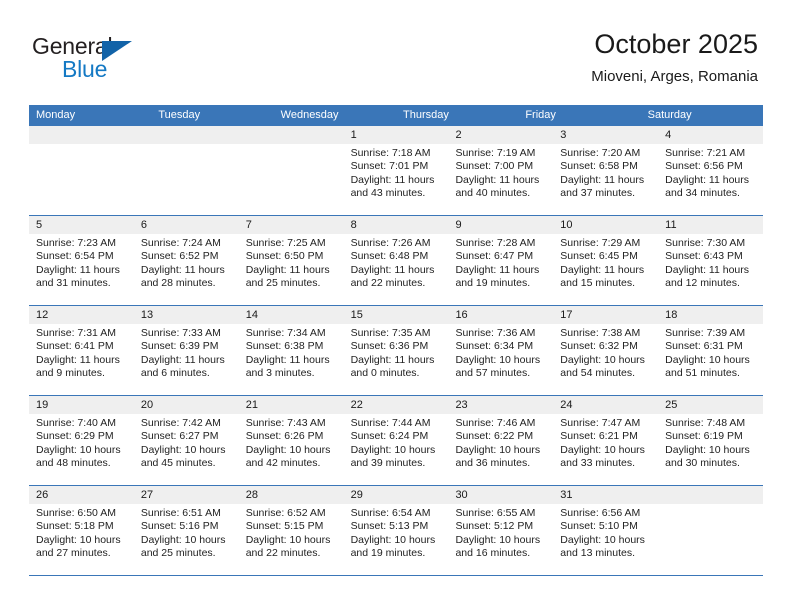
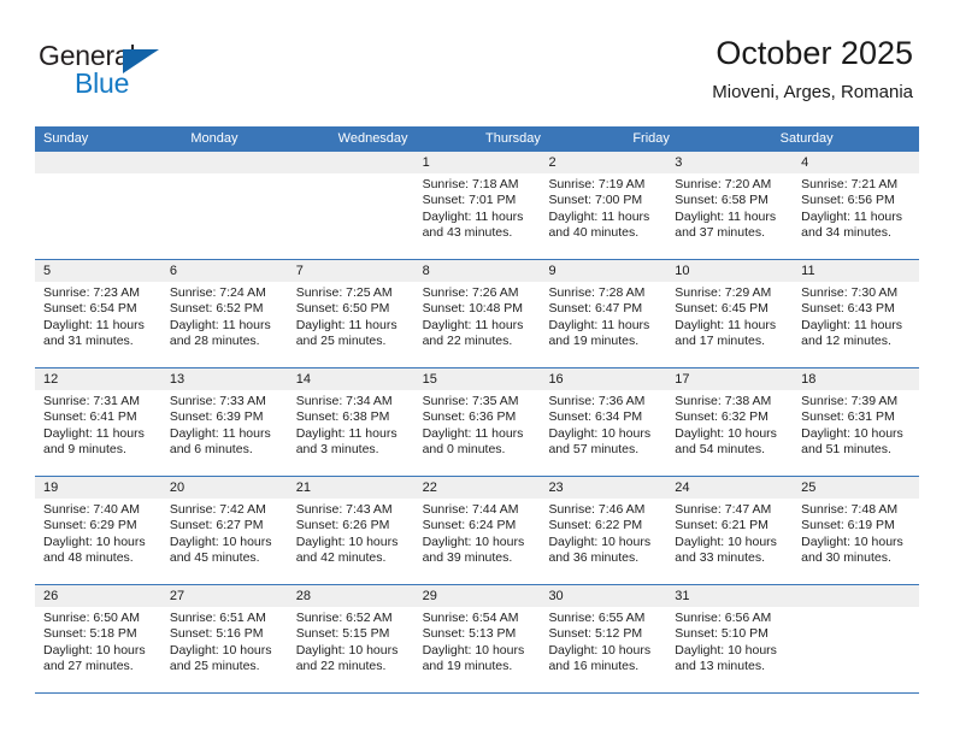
  General
  Blue
  October 2025
  Mioveni, Arges, Romania
+ Sunday
  Monday
- Tuesday
  Wednesday
  Thursday
  Friday
  Saturday
  1
  Sunrise: 7:18 AM
  Sunset: 7:01 PM
  Daylight: 11 hours
  and 43 minutes.
  2
  Sunrise: 7:19 AM
  Sunset: 7:00 PM
  Daylight: 11 hours
  and 40 minutes.
  3
  Sunrise: 7:20 AM
  Sunset: 6:58 PM
  Daylight: 11 hours
  and 37 minutes.
  4
  Sunrise: 7:21 AM
  Sunset: 6:56 PM
  Daylight: 11 hours
  and 34 minutes.
  5
  Sunrise: 7:23 AM
  Sunset: 6:54 PM
  Daylight: 11 hours
  and 31 minutes.
  6
  Sunrise: 7:24 AM
  Sunset: 6:52 PM
  Daylight: 11 hours
  and 28 minutes.
  7
  Sunrise: 7:25 AM
  Sunset: 6:50 PM
  Daylight: 11 hours
  and 25 minutes.
  8
  Sunrise: 7:26 AM
- Sunset: 6:48 PM
+ Sunset: 10:48 PM
  Daylight: 11 hours
  and 22 minutes.
  9
  Sunrise: 7:28 AM
  Sunset: 6:47 PM
  Daylight: 11 hours
  and 19 minutes.
  10
  Sunrise: 7:29 AM
  Sunset: 6:45 PM
  Daylight: 11 hours
- and 15 minutes.
+ and 17 minutes.
  11
  Sunrise: 7:30 AM
  Sunset: 6:43 PM
  Daylight: 11 hours
  and 12 minutes.
  12
  Sunrise: 7:31 AM
  Sunset: 6:41 PM
  Daylight: 11 hours
  and 9 minutes.
  13
  Sunrise: 7:33 AM
  Sunset: 6:39 PM
  Daylight: 11 hours
  and 6 minutes.
  14
  Sunrise: 7:34 AM
  Sunset: 6:38 PM
  Daylight: 11 hours
  and 3 minutes.
  15
  Sunrise: 7:35 AM
  Sunset: 6:36 PM
  Daylight: 11 hours
  and 0 minutes.
  16
  Sunrise: 7:36 AM
  Sunset: 6:34 PM
  Daylight: 10 hours
  and 57 minutes.
  17
  Sunrise: 7:38 AM
  Sunset: 6:32 PM
  Daylight: 10 hours
  and 54 minutes.
  18
  Sunrise: 7:39 AM
  Sunset: 6:31 PM
  Daylight: 10 hours
  and 51 minutes.
  19
  Sunrise: 7:40 AM
  Sunset: 6:29 PM
  Daylight: 10 hours
  and 48 minutes.
  20
  Sunrise: 7:42 AM
  Sunset: 6:27 PM
  Daylight: 10 hours
  and 45 minutes.
  21
  Sunrise: 7:43 AM
  Sunset: 6:26 PM
  Daylight: 10 hours
  and 42 minutes.
  22
  Sunrise: 7:44 AM
  Sunset: 6:24 PM
  Daylight: 10 hours
  and 39 minutes.
  23
  Sunrise: 7:46 AM
  Sunset: 6:22 PM
  Daylight: 10 hours
  and 36 minutes.
  24
  Sunrise: 7:47 AM
  Sunset: 6:21 PM
  Daylight: 10 hours
  and 33 minutes.
  25
  Sunrise: 7:48 AM
  Sunset: 6:19 PM
  Daylight: 10 hours
  and 30 minutes.
  26
  Sunrise: 6:50 AM
  Sunset: 5:18 PM
  Daylight: 10 hours
  and 27 minutes.
  27
  Sunrise: 6:51 AM
  Sunset: 5:16 PM
  Daylight: 10 hours
  and 25 minutes.
  28
  Sunrise: 6:52 AM
  Sunset: 5:15 PM
  Daylight: 10 hours
  and 22 minutes.
  29
  Sunrise: 6:54 AM
  Sunset: 5:13 PM
  Daylight: 10 hours
  and 19 minutes.
  30
  Sunrise: 6:55 AM
  Sunset: 5:12 PM
  Daylight: 10 hours
  and 16 minutes.
  31
  Sunrise: 6:56 AM
  Sunset: 5:10 PM
  Daylight: 10 hours
  and 13 minutes.
